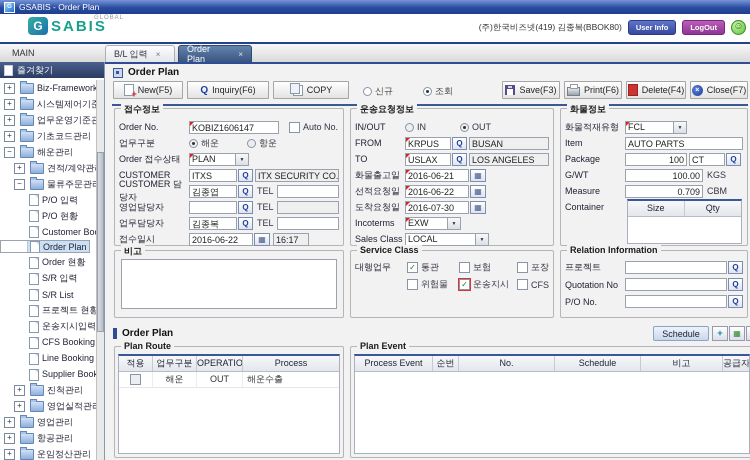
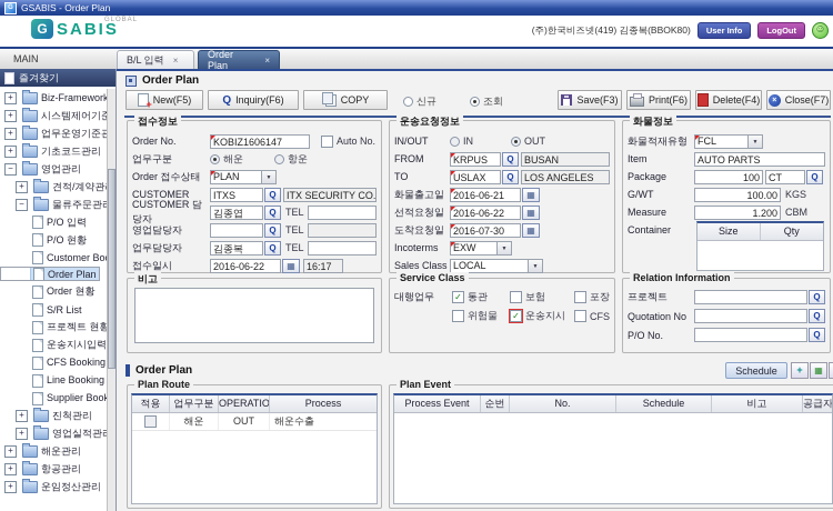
  GSABIS - Order Plan
  G SABIS
  (주)한국비즈넷(419) 김종복(BBOK80)
  User Info
  LogOut
  ☺
  MAIN
  B/L 입력
  ×
  Order Plan
  ×
  즐겨찾기
  +
  Biz-Framewor
  +
  +
  업무운영기준
  +
  기초코드관리
  −
- 해운관리
+ 영업관리
  +
  견적/계약관
  −
  물류주문관
  P/O 입력
  P/O 현황
  Order Plan
  Order 현황
- S/R 입력
  S/R List
  프로젝트 현황
  운송지시입력
  CFS Booking
  Line Booking
  +
  진척관리
  +
  영업실적관
  +
- 영업관리
+ 해운관리
  +
  항공관리
  +
  운임정산관리
  Order Plan
  New(F5)
  Q
  Inquiry(F6)
  COPY
  신규
  조회
  Save(F3)
  Print(F6)
  Delete(F4)
  Close(F7)
  접수정보
  Order No.
  KOBIZ1606147
  Auto No.
  업무구분
  해운
  항운
  Order 접수상태
  PLAN
  CUSTOMER
  ITXS
  Q
  ITX SECURITY CO.
  CUSTOMER 담당자
  김종엽
  Q
  TEL
  영업담당자
  Q
  TEL
  업무담당자
  김종복
  Q
  TEL
  접수일시
  2016-06-22
  ▦
  16:17
  운송요청정보
  IN/OUT
  IN
  OUT
  FROM
  KRPUS
  Q
  BUSAN
  TO
  USLAX
  Q
  LOS ANGELES
  화물출고일
  2016-06-21
  ▦
  선적요청일
  2016-06-22
  ▦
  도착요청일
  2016-07-30
  ▦
  Incoterms
  EXW
  Sales Class
  LOCAL
  화물정보
  화물적재유형
  FCL
  Item
  AUTO PARTS
  Package
  100
  CT
  Q
  G/WT
  100.00
  KGS
  Measure
- 0.709
+ 1.200
  CBM
  Container
  Size
  Qty
  비고
  Service Class
  대행업무
  ✓
  통관
  보험
  포장
  위험물
  ✓
  운송지시
  CFS
  Relation Information
  프로젝트
  Q
  Quotation No
  Q
  P/O No.
  Q
  Order Plan
  Schedule
  +
  ▦
  Plan Route
  적용
  업무구분
  OPERATIO
  Process
  해운
  OUT
  해운수출
  Plan Event
  Process Event
  순번
  No.
  Schedule
  비고
  공급자
